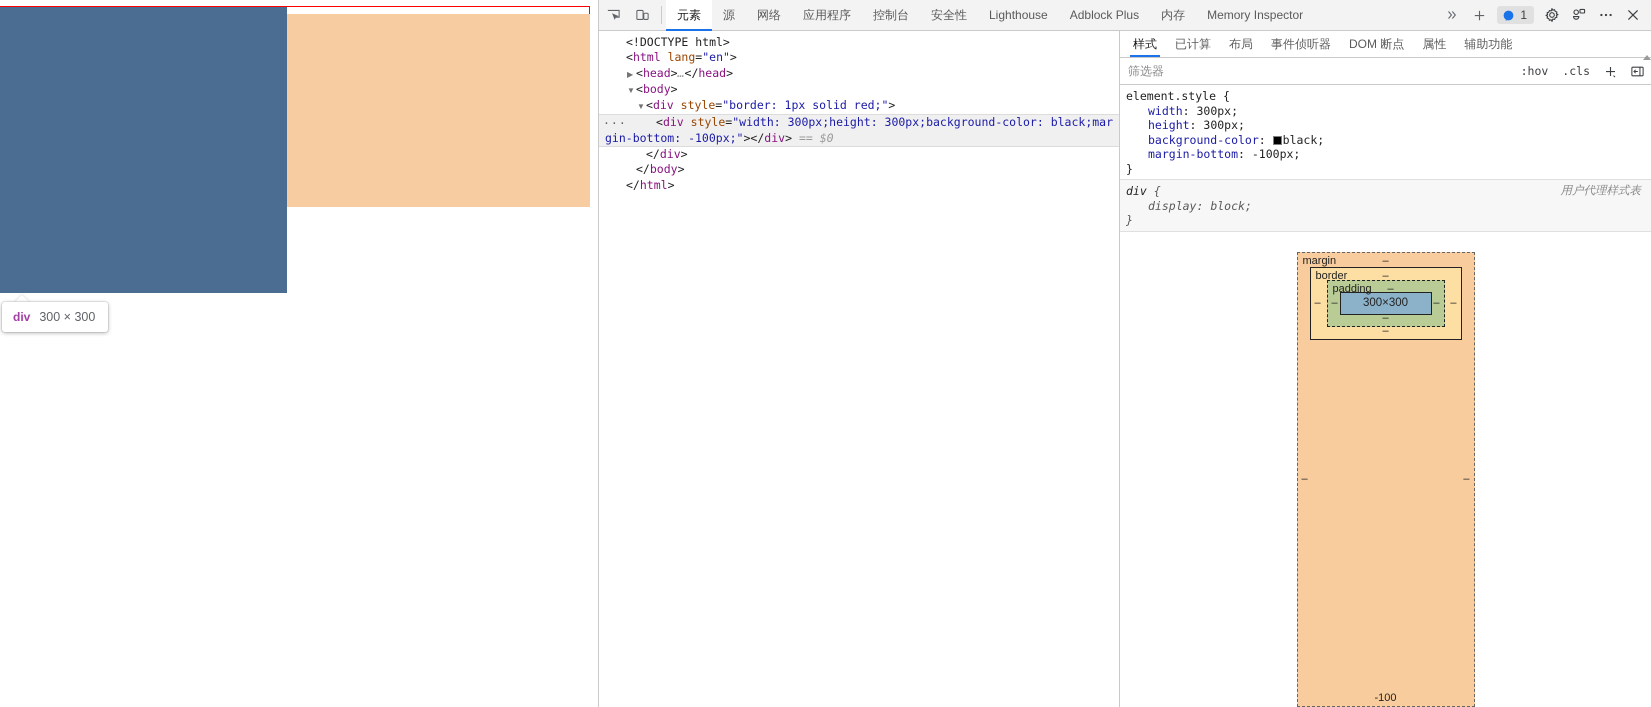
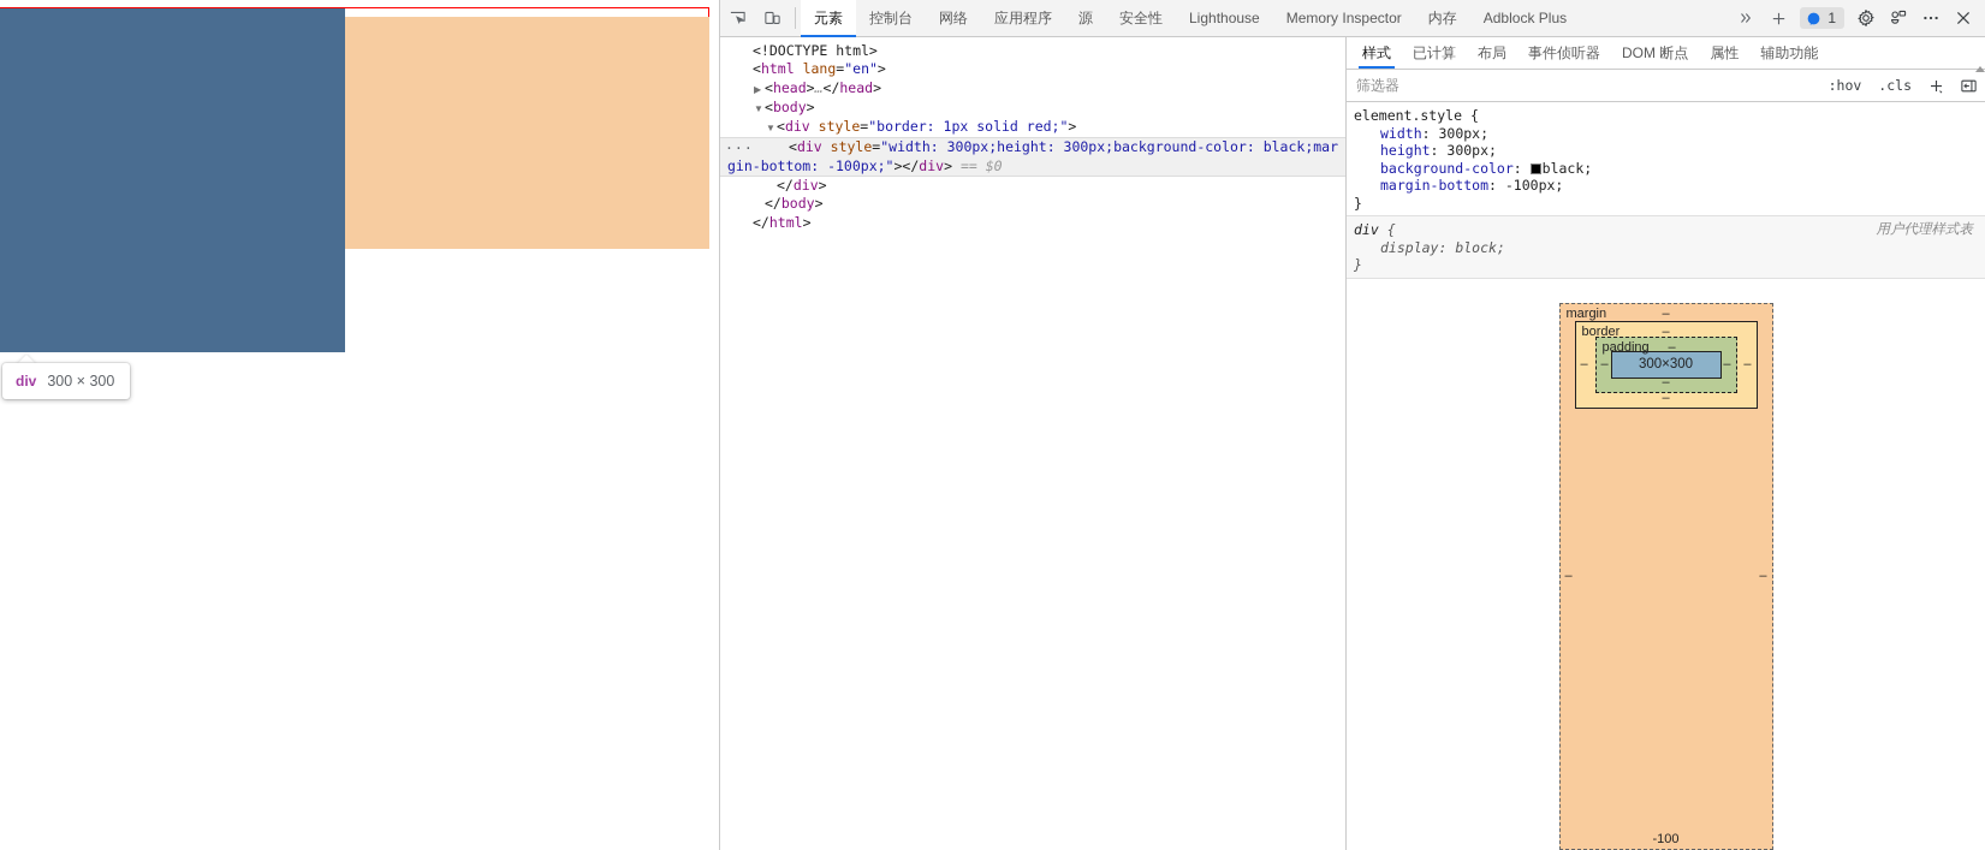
  div
  300 × 300
  元素
- 源
+ 控制台
  网络
  应用程序
- 控制台
+ 源
  安全性
  Lighthouse
- Adblock Plus
+ Memory Inspector
  内存
- Memory Inspector
+ Adblock Plus
  1
  <!DOCTYPE html>
  <html lang="en">
  ▶ <head>…</head>
  ▼ <body>
  ▼ <div style="border: 1px solid red;">
  ···
  <div style="width: 300px;height: 300px;background-color: black;margin-bottom: -100px;"></div> == $0
  </div>
  </body>
  </html>
  样式
  已计算
  布局
  事件侦听器
  DOM 断点
  属性
  辅助功能
  筛选器
  :hov
  .cls
  element.style {
  width: 300px;
  height: 300px;
  background-color: black;
  margin-bottom: -100px;
  }
  div {
  display: block;
  }
  用户代理样式表
  margin
  –
  –
  –
  -100
  border
  –
  –
  –
  –
  padding
  –
  –
  –
  –
  300×300
